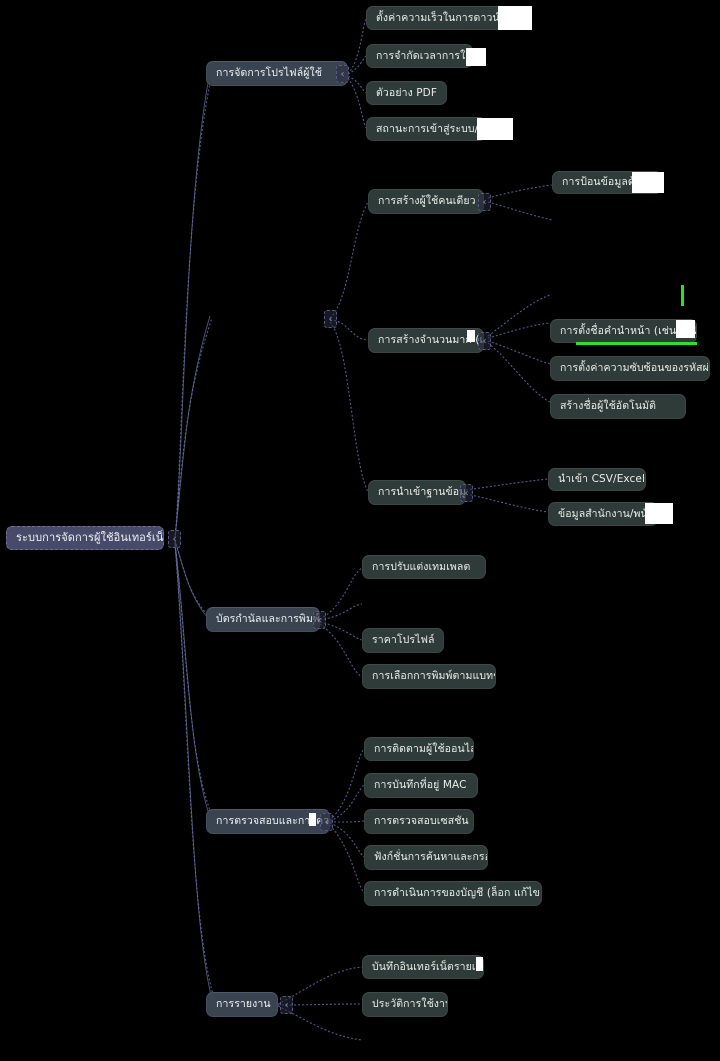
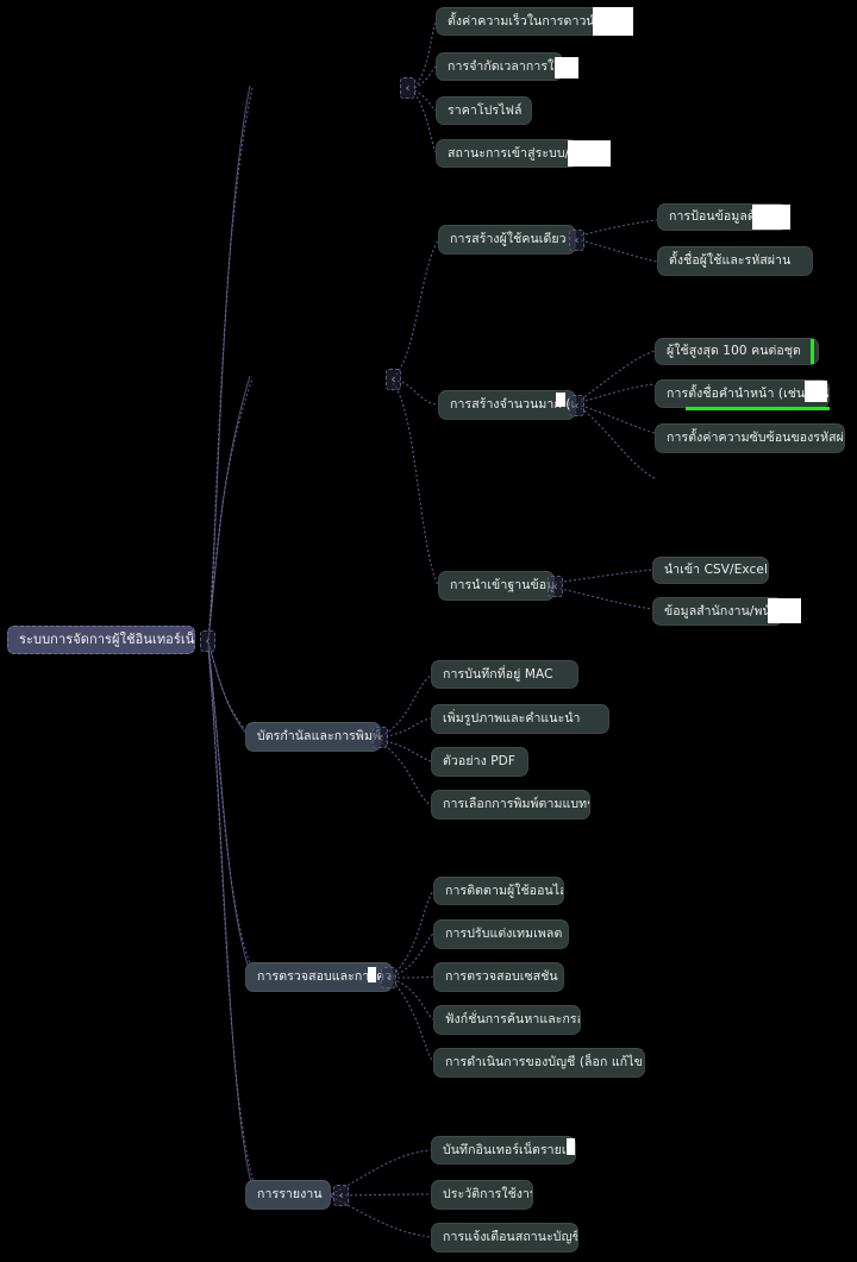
  ระบบการจัดการผู้ใช้อินเทอร์เน็
  ‹
- การจัดการโปรไฟล์ผู้ใช้
  ‹
  ตั้งค่าความเร็วในการดาวน์
  การจำกัดเวลาการใ
- ตัวอย่าง PDF
+ ราคาโปรไฟล์
  สถานะการเข้าสู่ระบบ
  ‹
  การสร้างผู้ใช้คนเดียว
  ‹
  การป้อนข้อมูล
+ ตั้งชื่อผู้ใช้และรหัสผ่าน
  การสร้างจำนวนมา (แ
  ‹
+ ผู้ใช้สูงสุด 100 คนต่อชุด
  การตั้งชื่อคำนำหน้า (เช่น
  การตั้งค่าความซับซ้อนของรหัสผ่
- สร้างชื่อผู้ใช้อัตโนมัติ
  การนำเข้าฐานข้อมู
  ‹
  นำเข้า CSV/Excel
  ข้อมูลสำนักงาน/พ
  บัตรกำนัลและการพิมพ์
  ‹
- การปรับแต่งเทมเพลต
+ การบันทึกที่อยู่ MAC
+ เพิ่มรูปภาพและคำแนะนำ
- ราคาโปรไฟล์
+ ตัวอย่าง PDF
  การเลือกการพิมพ์ตามแบท
  การตรวจสอบและกาคว
  ‹
  การติดตามผู้ใช้ออนไ
- การบันทึกที่อยู่ MAC
+ การปรับแต่งเทมเพลต
  การตรวจสอบเซสชัน
  ฟังก์ชั่นการค้นหาและกร
  การดำเนินการของบัญชี (ล็อก แก้ไข
  การรายงาน
  ‹
  บันทึกอินเทอร์เน็ตรายเ
  ประวัติการใช้งา
+ การแจ้งเตือนสถานะบัญชี
